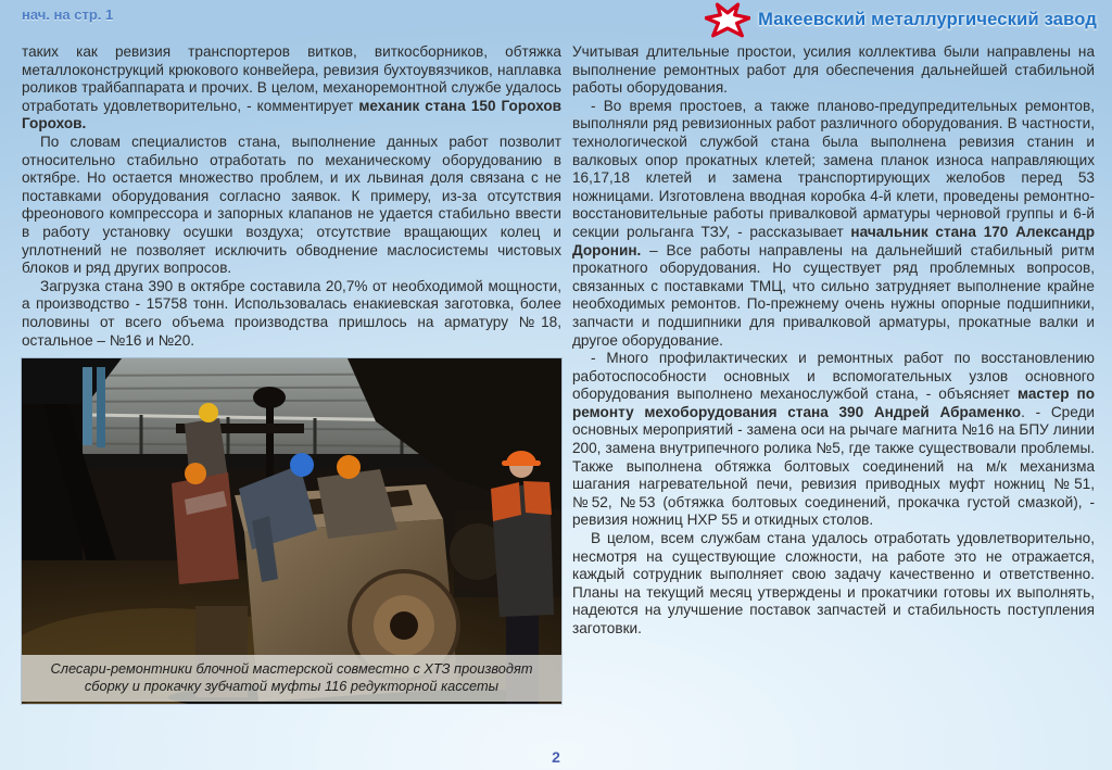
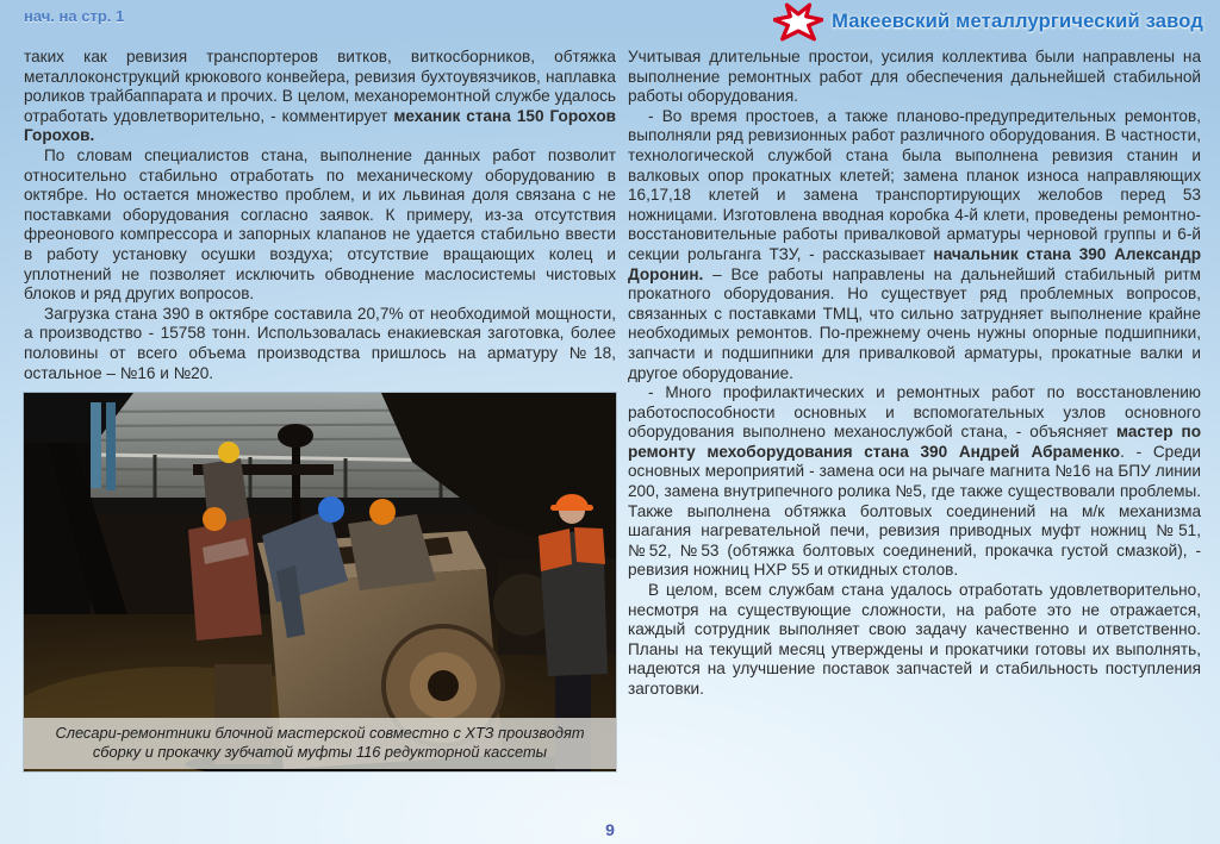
  нач. на стр. 1
  Макеевский металлургический завод
  таких как ревизия транспортеров витков, виткосборников, обтяжка металлоконструкций крюкового конвейера, ревизия бухтоувязчиков, наплавка роликов трайбаппарата и прочих. В целом, механоремонтной службе удалось отработать удовлетворительно, - комментирует механик стана 150 Горохов Горохов.
  По словам специалистов стана, выполнение данных работ позволит относительно стабильно отработать по механическому оборудованию в октябре. Но остается множество проблем, и их львиная доля связана с не поставками оборудования согласно заявок. К примеру, из-за отсутствия фреонового компрессора и запорных клапанов не удается стабильно ввести в работу установку осушки воздуха; отсутствие вращающих колец и уплотнений не позволяет исключить обводнение маслосистемы чистовых блоков и ряд других вопросов.
  Загрузка стана 390 в октябре составила 20,7% от необходимой мощности, а производство - 15758 тонн. Использовалась енакиевская заготовка, более половины от всего объема производства пришлось на арматуру №18, остальное – №16 и №20.
  Слесари-ремонтники блочной мастерской совместно с ХТЗ производят
  сборку и прокачку зубчатой муфты 116 редукторной кассеты
  Учитывая длительные простои, усилия коллектива были направлены на выполнение ремонтных работ для обеспечения дальнейшей стабильной работы оборудования.
- - Во время простоев, а также планово-предупредительных ремонтов, выполняли ряд ревизионных работ различного оборудования. В частности, технологической службой стана была выполнена ревизия станин и валковых опор прокатных клетей; замена планок износа направляющих 16,17,18 клетей и замена транспортирующих желобов перед 53 ножницами. Изготовлена вводная коробка 4-й клети, проведены ремонтно-восстановительные работы привалковой арматуры черновой группы и 6-й секции рольганга ТЗУ, - рассказывает начальник стана 170 Александр Доронин. – Все работы направлены на дальнейший стабильный ритм прокатного оборудования. Но существует ряд проблемных вопросов, связанных с поставками ТМЦ, что сильно затрудняет выполнение крайне необходимых ремонтов. По-прежнему очень нужны опорные подшипники, запчасти и подшипники для привалковой арматуры, прокатные валки и другое оборудование.
+ - Во время простоев, а также планово-предупредительных ремонтов, выполняли ряд ревизионных работ различного оборудования. В частности, технологической службой стана была выполнена ревизия станин и валковых опор прокатных клетей; замена планок износа направляющих 16,17,18 клетей и замена транспортирующих желобов перед 53 ножницами. Изготовлена вводная коробка 4-й клети, проведены ремонтно-восстановительные работы привалковой арматуры черновой группы и 6-й секции рольганга ТЗУ, - рассказывает начальник стана 390 Александр Доронин. – Все работы направлены на дальнейший стабильный ритм прокатного оборудования. Но существует ряд проблемных вопросов, связанных с поставками ТМЦ, что сильно затрудняет выполнение крайне необходимых ремонтов. По-прежнему очень нужны опорные подшипники, запчасти и подшипники для привалковой арматуры, прокатные валки и другое оборудование.
  - Много профилактических и ремонтных работ по восстановлению работоспособности основных и вспомогательных узлов основного оборудования выполнено механослужбой стана, - объясняет мастер по ремонту мехоборудования стана 390 Андрей Абраменко. - Среди основных мероприятий - замена оси на рычаге магнита №16 на БПУ линии 200, замена внутрипечного ролика №5, где также существовали проблемы. Также выполнена обтяжка болтовых соединений на м/к механизма шагания нагревательной печи, ревизия приводных муфт ножниц №51, №52, №53 (обтяжка болтовых соединений, прокачка густой смазкой), - ревизия ножниц НХР 55 и откидных столов.
  В целом, всем службам стана удалось отработать удовлетворительно, несмотря на существующие сложности, на работе это не отражается, каждый сотрудник выполняет свою задачу качественно и ответственно. Планы на текущий месяц утверждены и прокатчики готовы их выполнять, надеются на улучшение поставок запчастей и стабильность поступления заготовки.
- 2
+ 9
